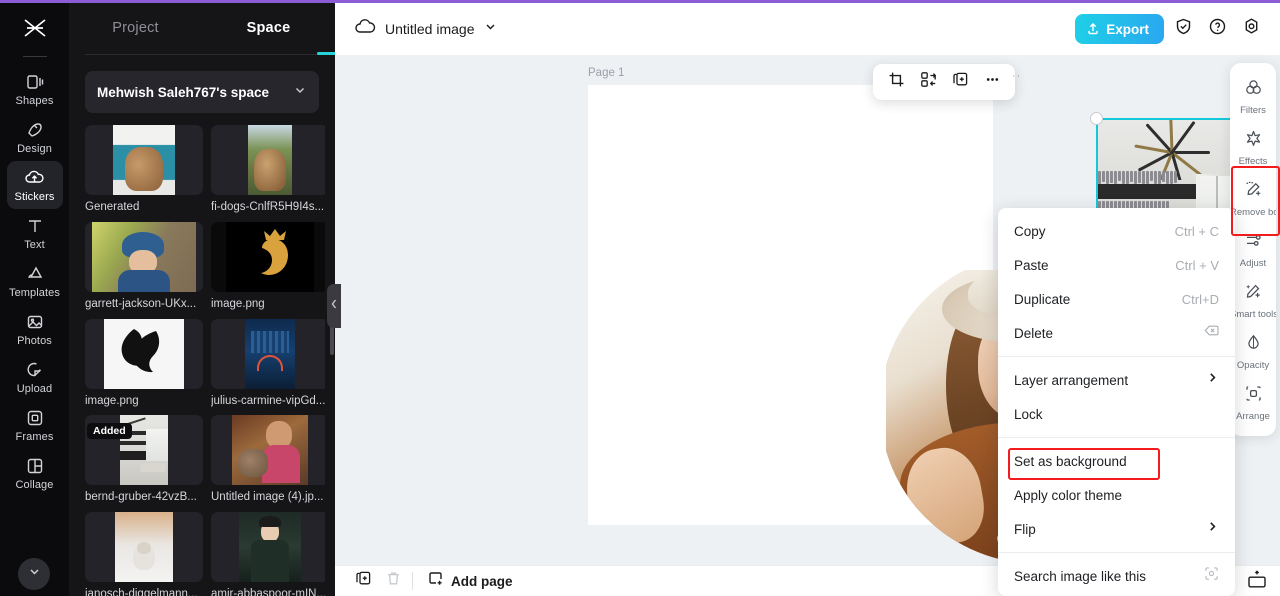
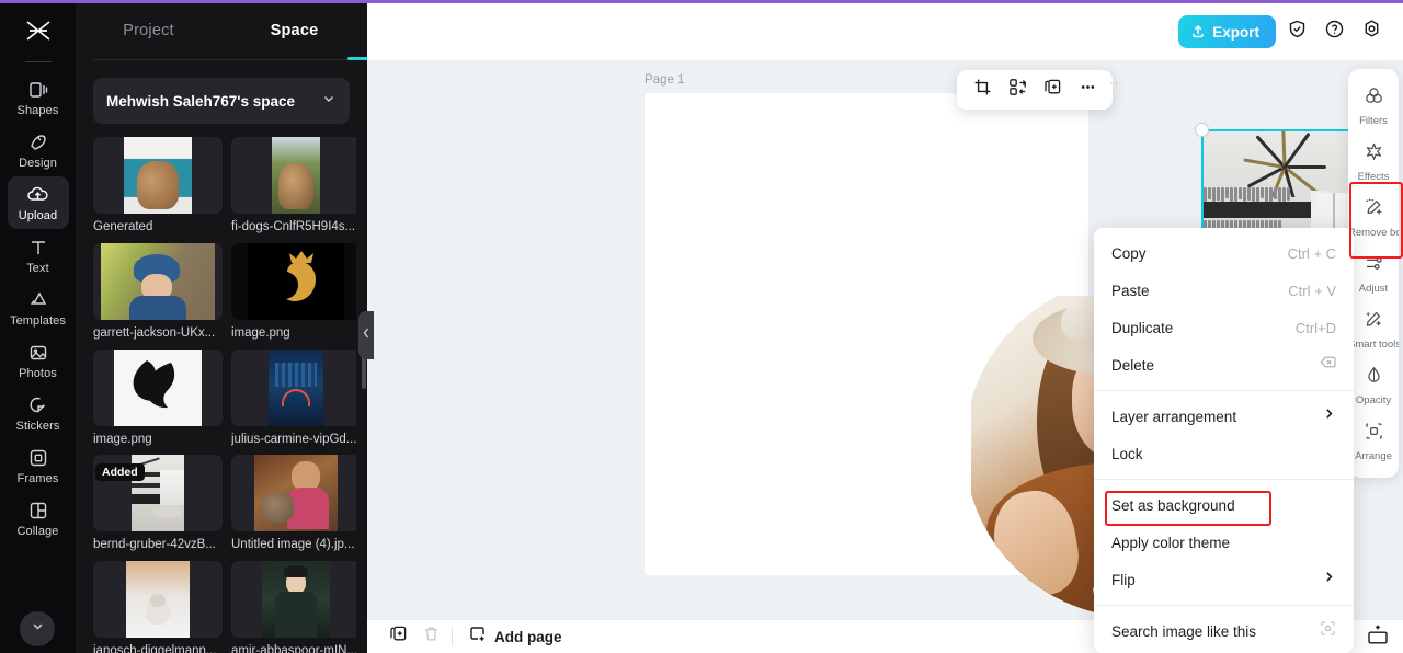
  Shapes
  Design
- Stickers
+ Upload
  Text
  Templates
  Photos
- Upload
+ Stickers
  Frames
  Collage
  Project
  Space
  Mehwish Saleh767's space
  Generated
  fi-dogs-CnlfR5H9I4s...
  garrett-jackson-UKx...
  image.png
  image.png
  julius-carmine-vipGd...
  Added
  bernd-gruber-42vzB...
  Untitled image (4).jp...
  janosch-diggelmann...
  amir-abbaspoor-mIN...
- Untitled image
  Export
  Page 1
  ··
  Copy
  Ctrl + C
  Paste
  Ctrl + V
  Duplicate
  Ctrl+D
  Delete
  Layer arrangement
  Lock
  Set as background
  Apply color theme
  Flip
  Search image like this
  Filters
  Effects
  Adjust
  mart tools
  Opacity
  Arrange
  Add page
